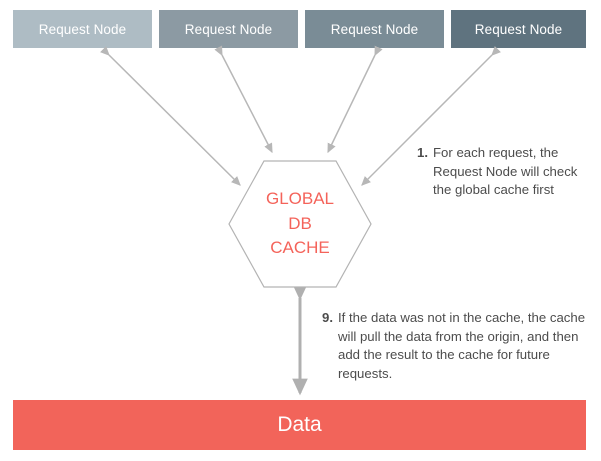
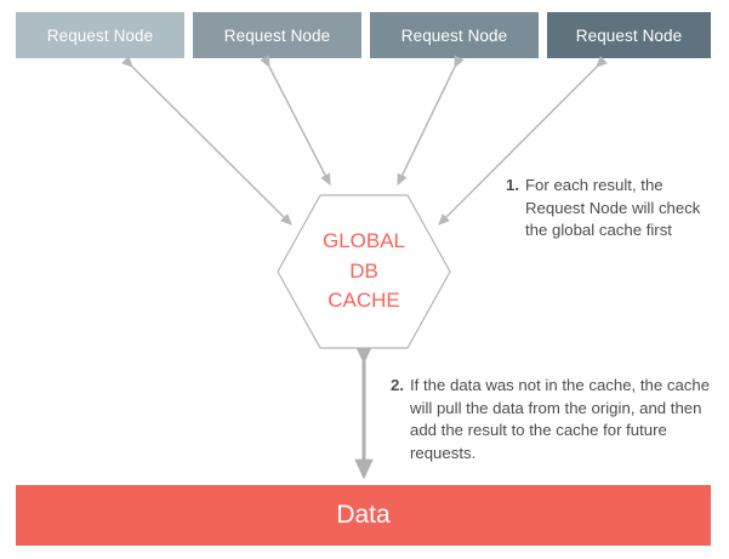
  Request Node
  Request Node
  Request Node
  Request Node
  GLOBAL
  DB
  CACHE
  1.
- For each request, the Request Node will check the global cache first
+ For each result, the Request Node will check the global cache first
- 9.
+ 2.
  If the data was not in the cache, the cache will pull the data from the origin, and then add the result to the cache for future requests.
  Data
